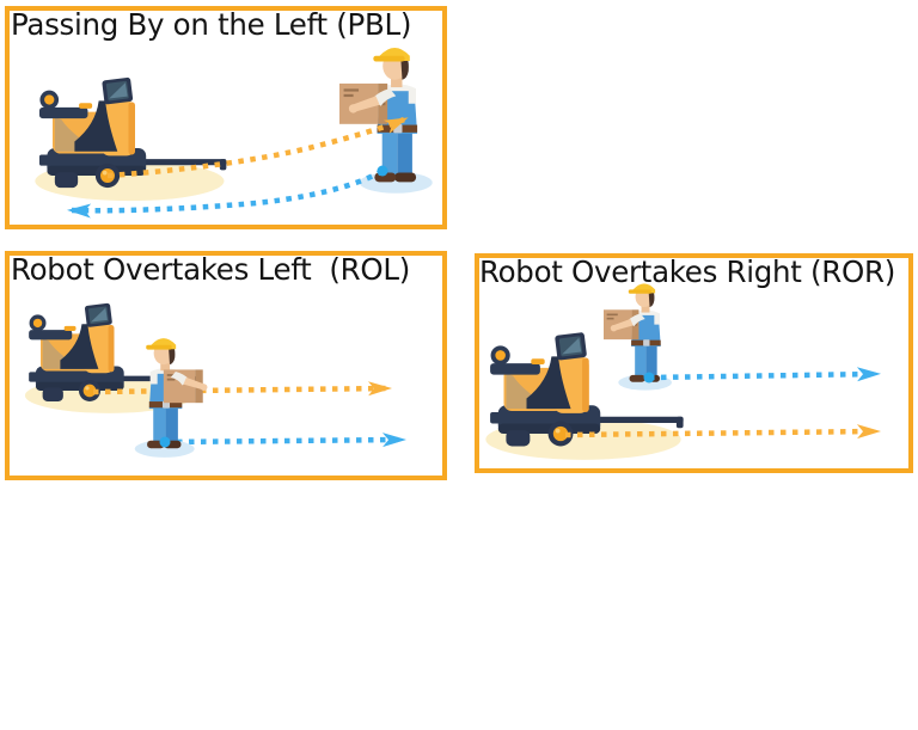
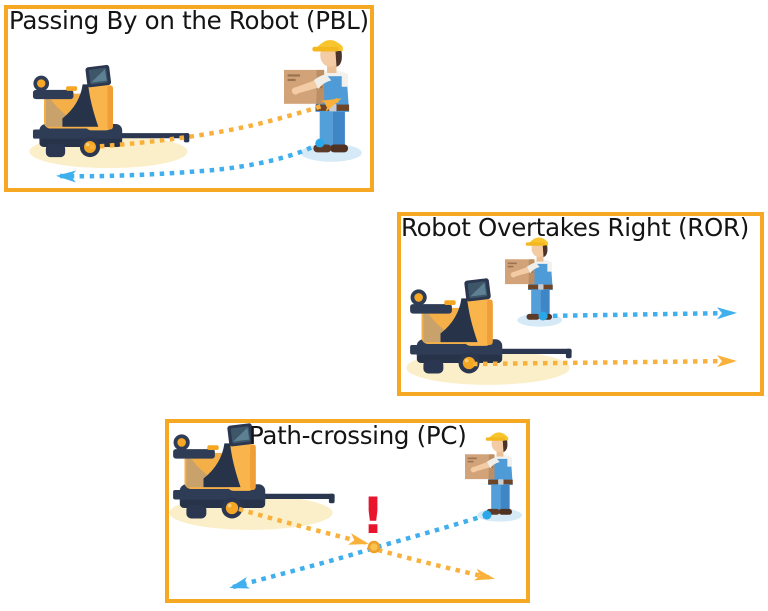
- Passing By on the Left (PBL)
+ Passing By on the Robot (PBL)
- Robot Overtakes Left (ROL)
  Robot Overtakes Right (ROR)
+ Path-crossing (PC)
+ !
